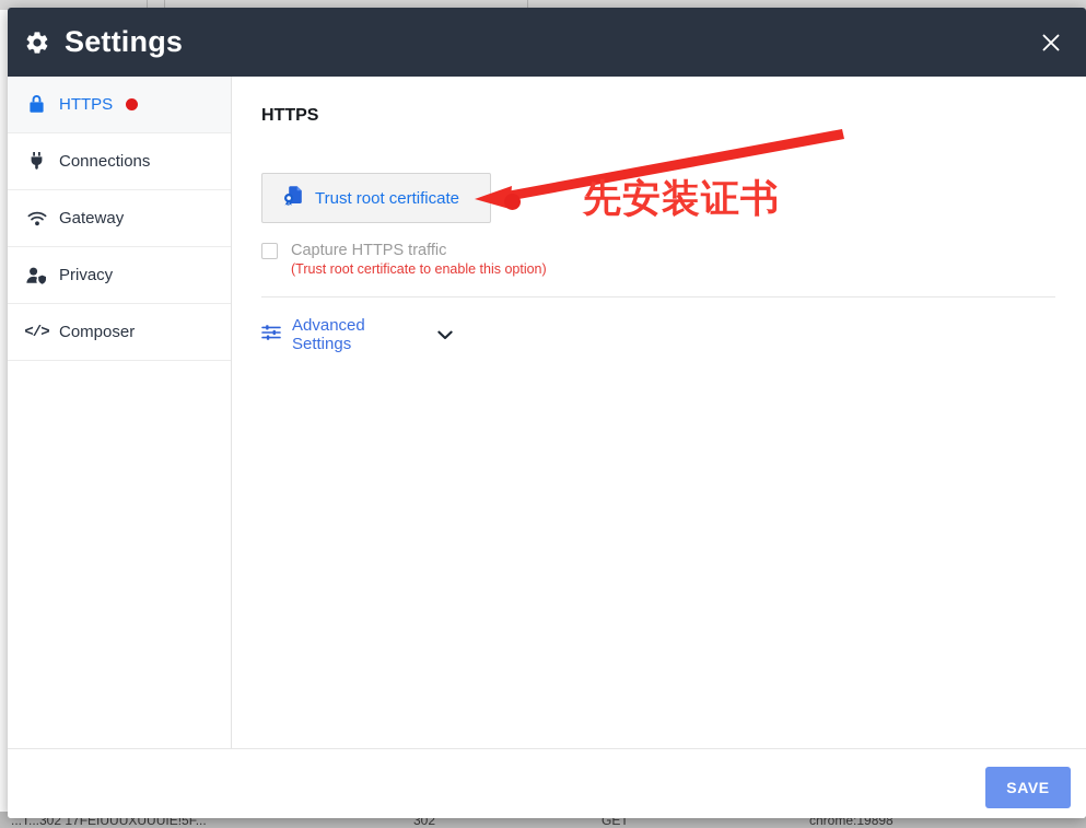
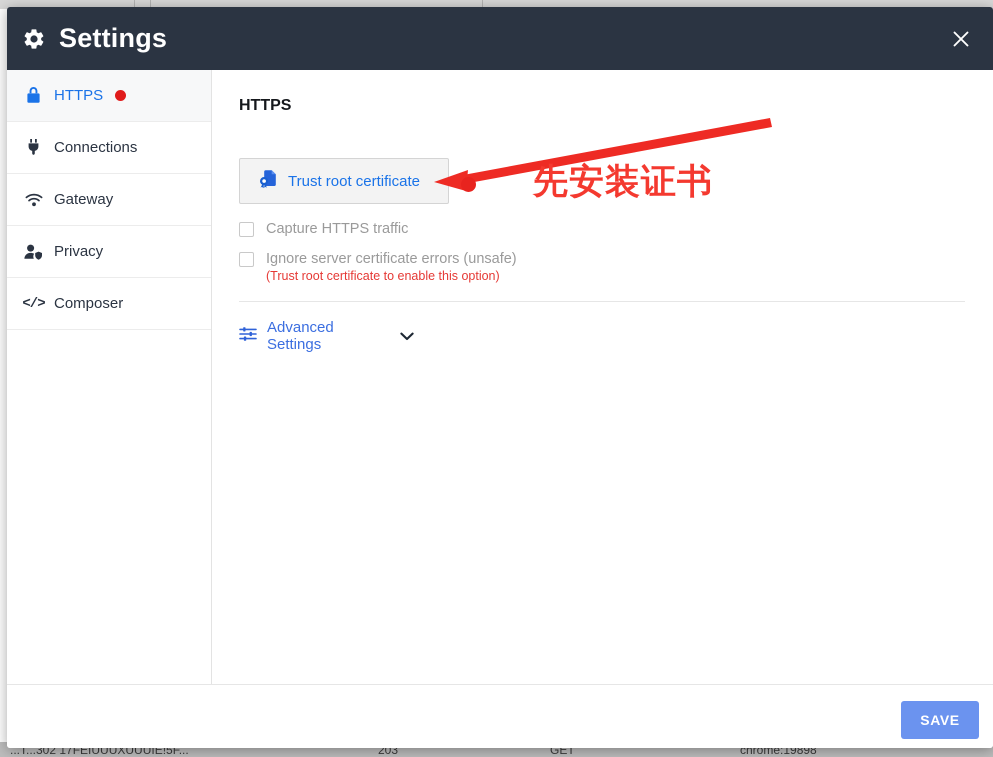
  ...T...302 17FEIUUUXUUUIE!5F...
- 302
+ 203
  GET
  chrome:19898
  Settings
  HTTPS
  Connections
  Gateway
  Privacy
  </>
  Composer
  HTTPS
  Trust root certificate
  Capture HTTPS traffic
+ Ignore server certificate errors (unsafe)
  (Trust root certificate to enable this option)
  Advanced Settings
  SAVE
  先安装证书
